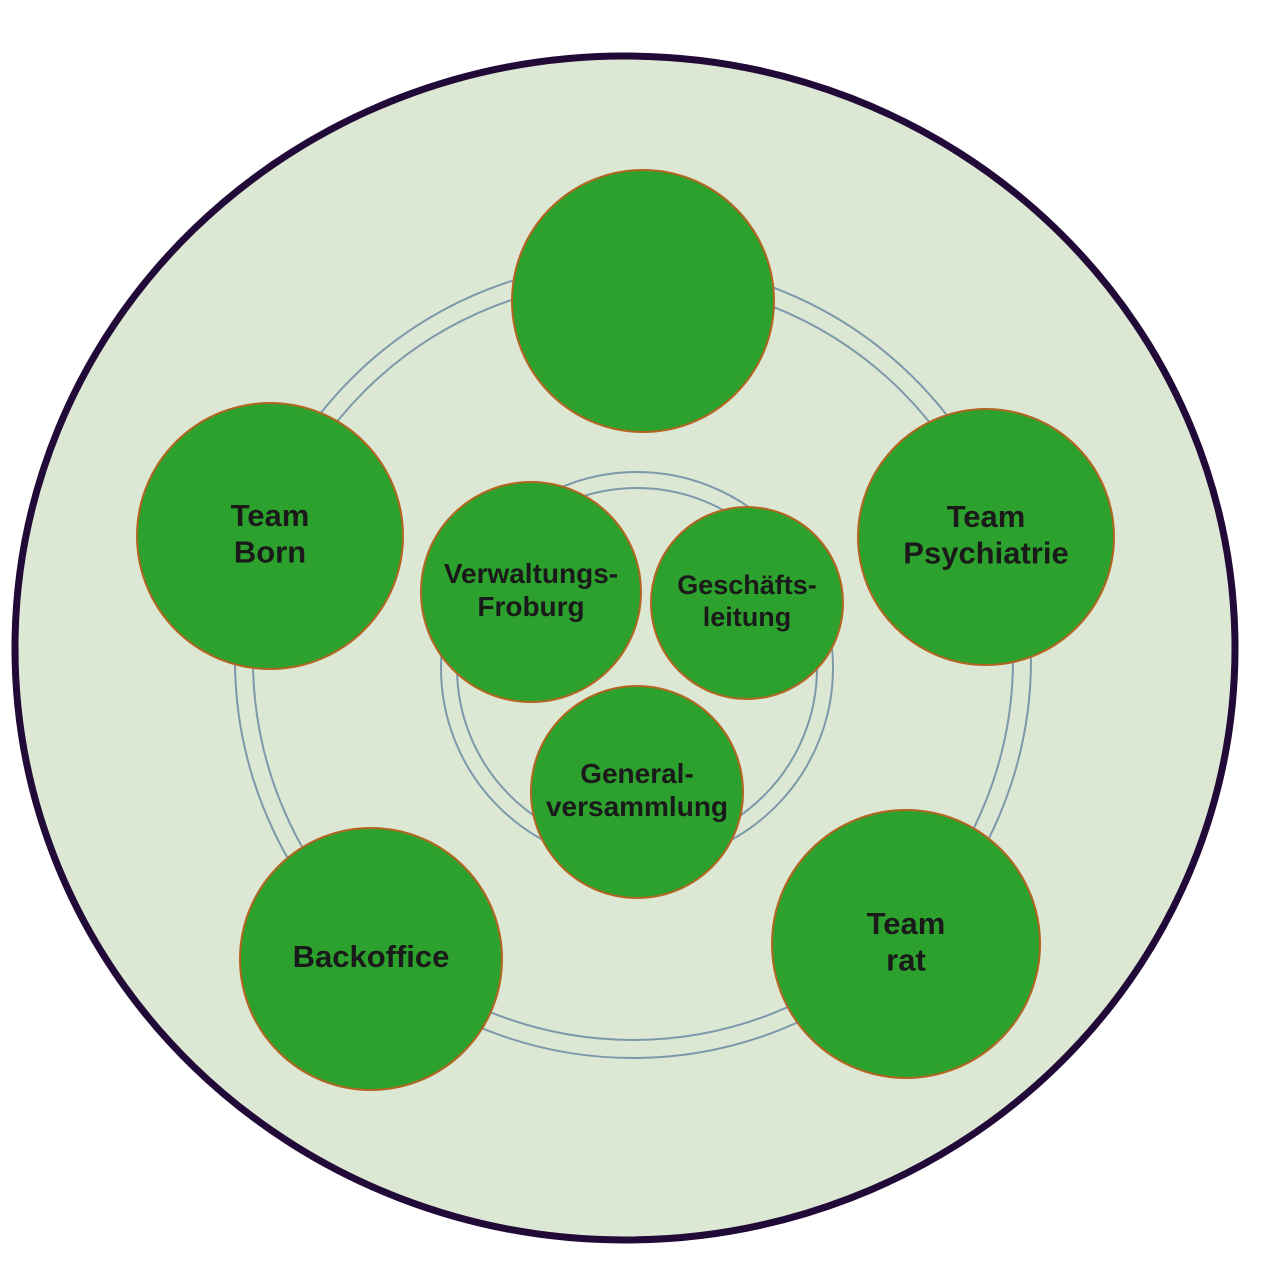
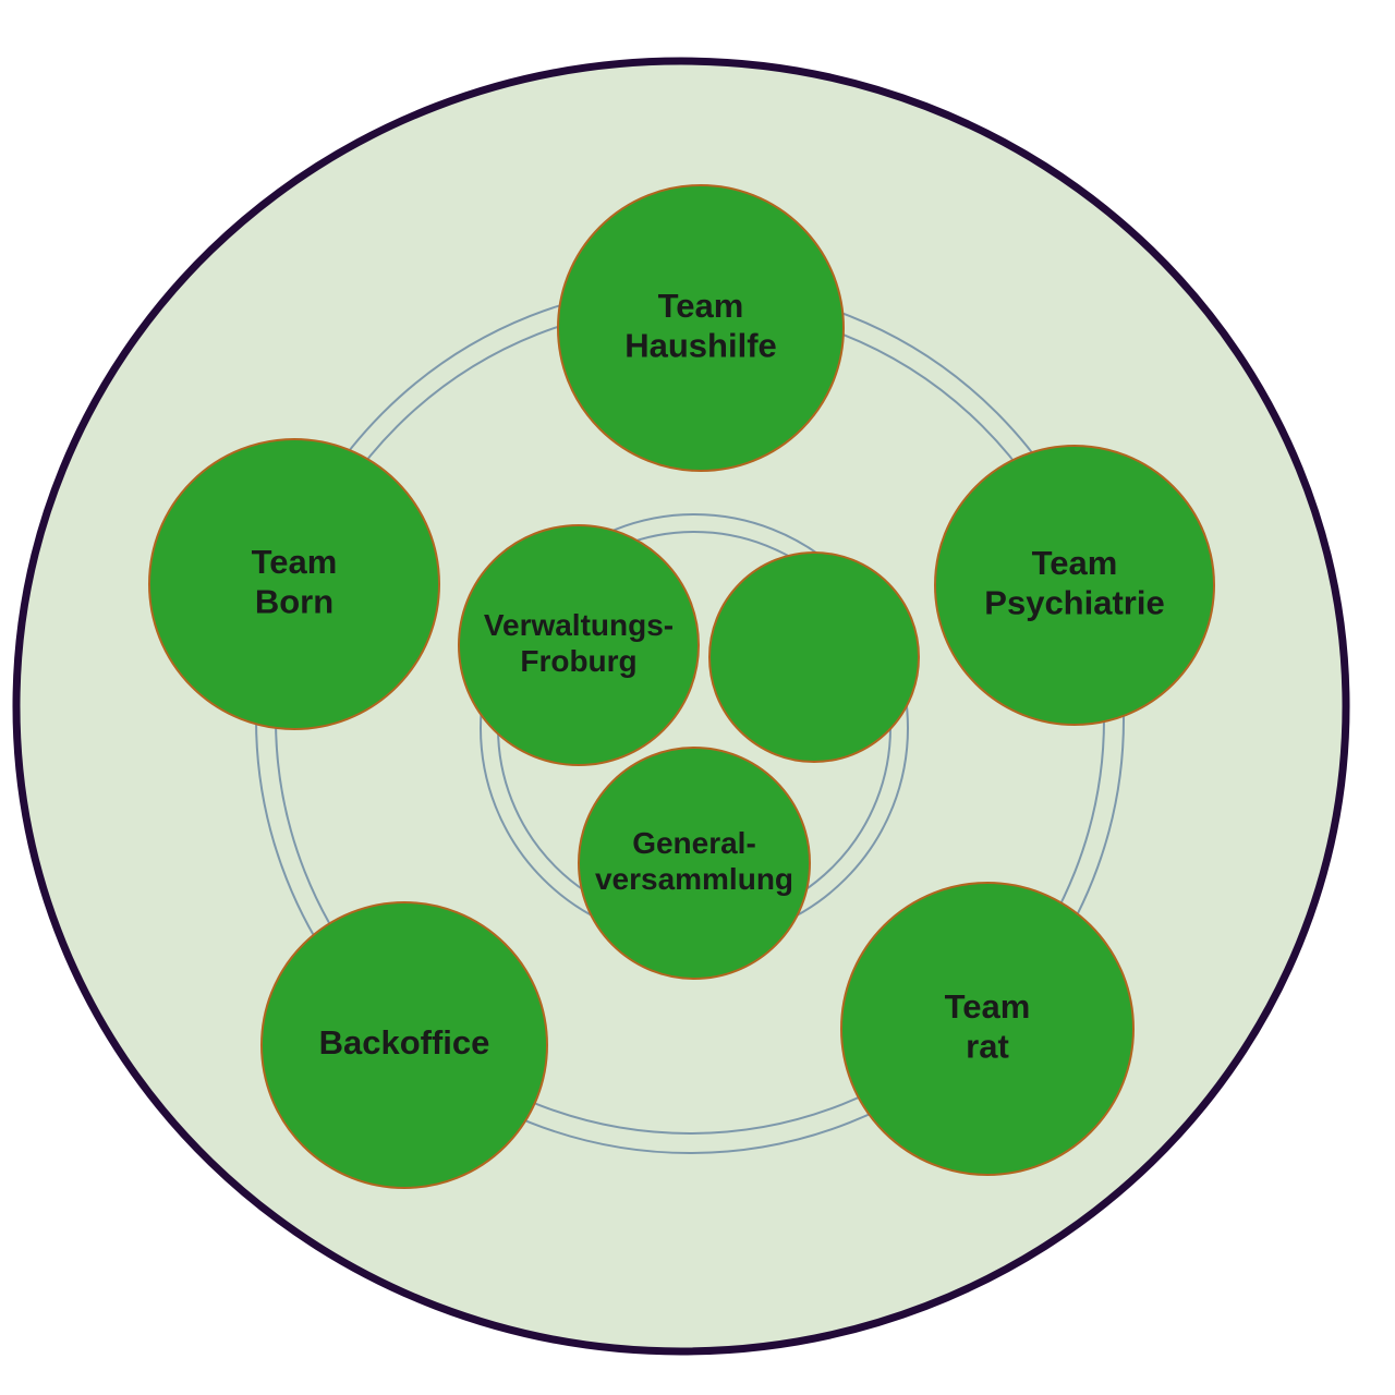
+ Team Haushilfe
  Team Born
  Team Psychiatrie
  Verwaltungs- Froburg
- Geschäfts- leitung
  General- versammlung
  Backoffice
  Team rat
